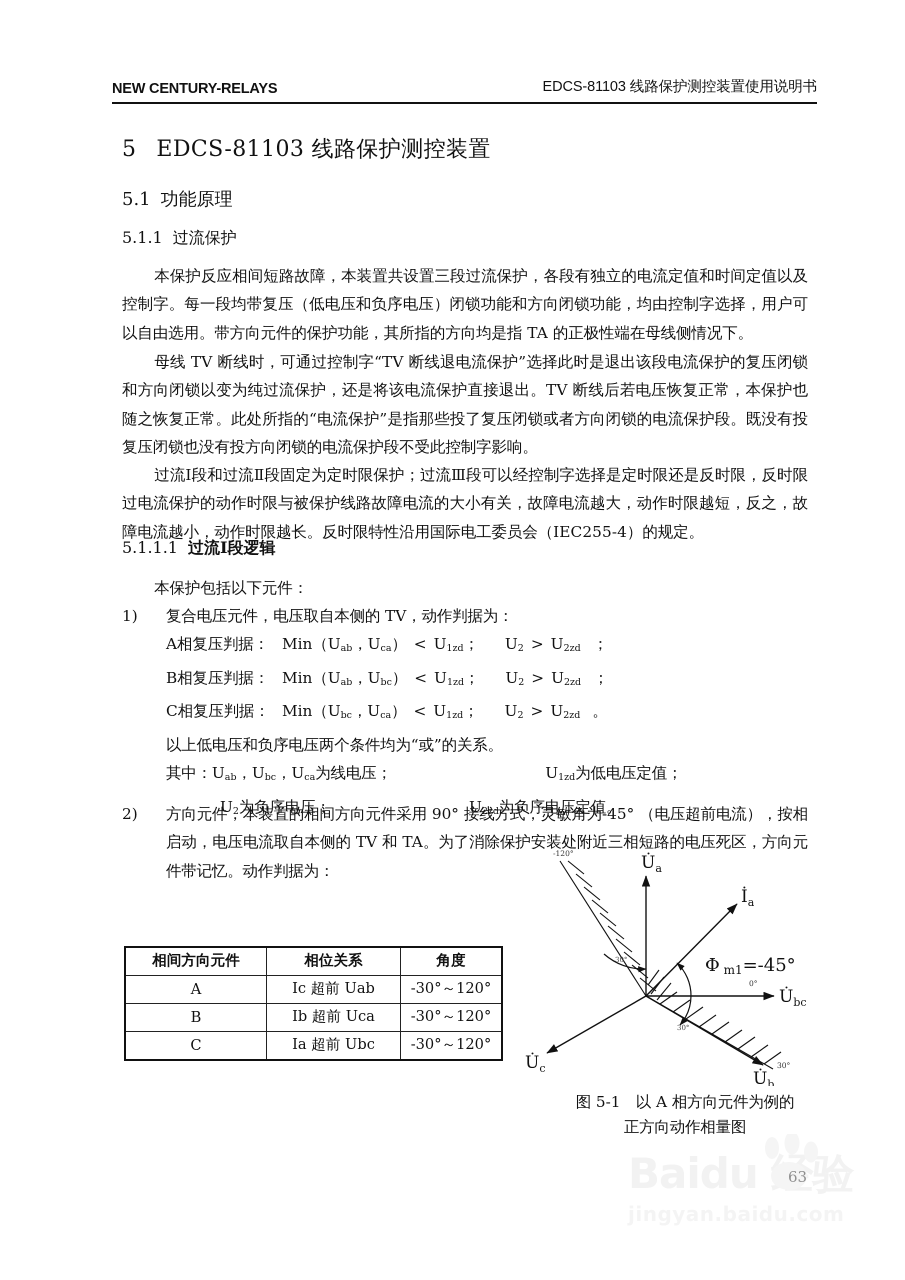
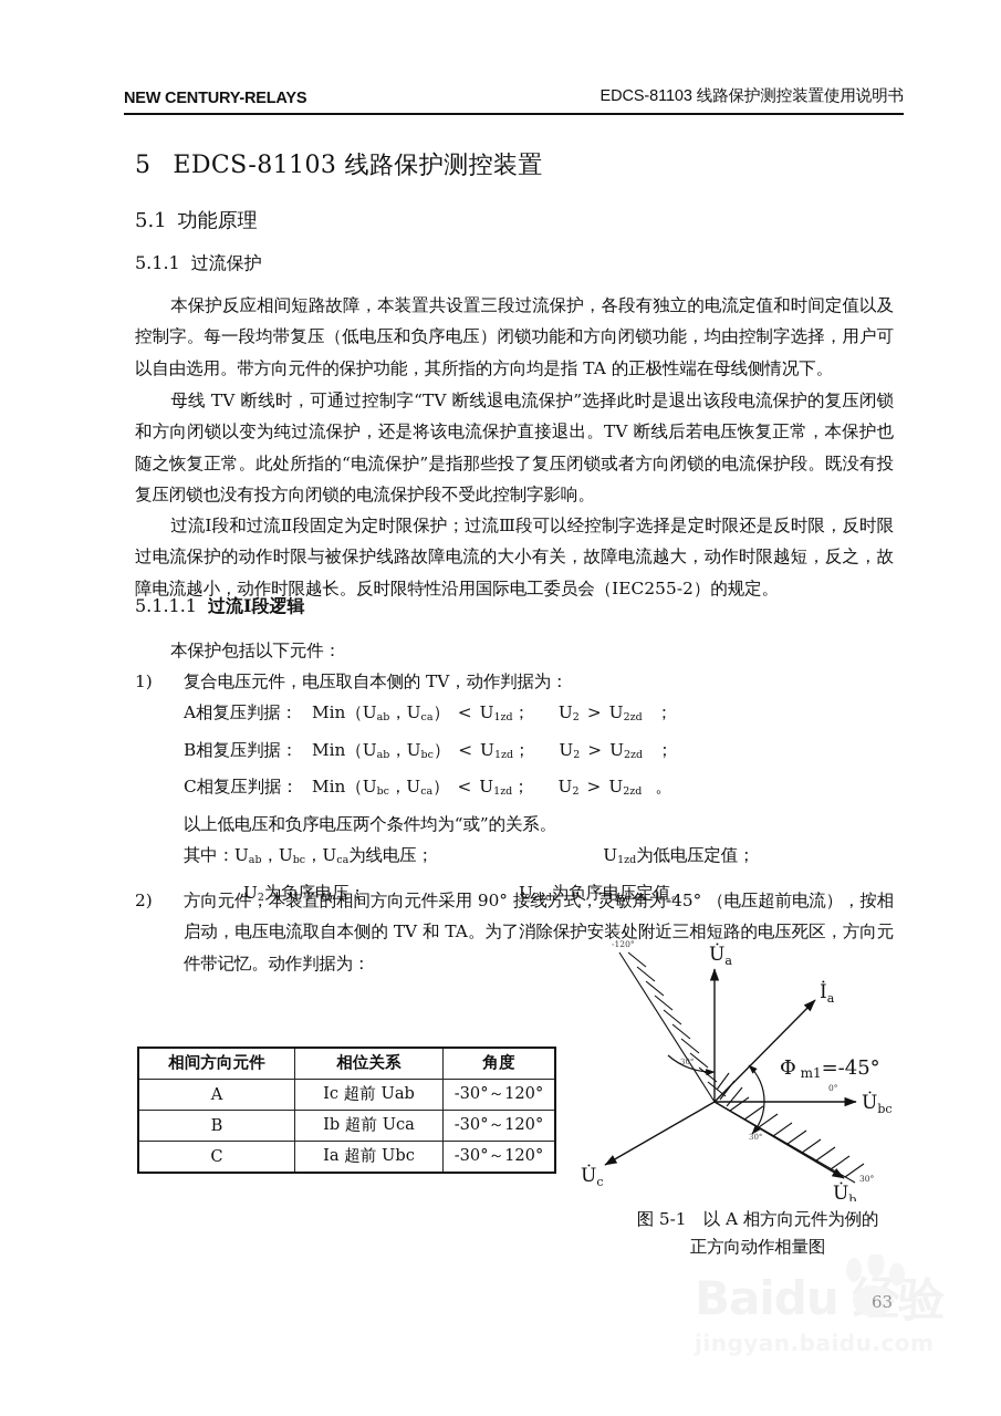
  NEW CENTURY-RELAYS
  EDCS-81103 线路保护测控装置使用说明书
  5 EDCS-81103 线路保护测控装置
  5.1 功能原理
  5.1.1 过流保护
  本保护反应相间短路故障，本装置共设置三段过流保护，各段有独立的电流定值和时间定值以及控制字。每一段均带复压（低电压和负序电压）闭锁功能和方向闭锁功能，均由控制字选择，用户可以自由选用。带方向元件的保护功能，其所指的方向均是指 TA 的正极性端在母线侧情况下。
  母线 TV 断线时，可通过控制字“TV 断线退电流保护”选择此时是退出该段电流保护的复压闭锁和方向闭锁以变为纯过流保护，还是将该电流保护直接退出。TV 断线后若电压恢复正常，本保护也随之恢复正常。此处所指的“电流保护”是指那些投了复压闭锁或者方向闭锁的电流保护段。既没有投复压闭锁也没有投方向闭锁的电流保护段不受此控制字影响。
- 过流Ⅰ段和过流Ⅱ段固定为定时限保护；过流Ⅲ段可以经控制字选择是定时限还是反时限，反时限过电流保护的动作时限与被保护线路故障电流的大小有关，故障电流越大，动作时限越短，反之，故障电流越小，动作时限越长。反时限特性沿用国际电工委员会（IEC255-4）的规定。
+ 过流Ⅰ段和过流Ⅱ段固定为定时限保护；过流Ⅲ段可以经控制字选择是定时限还是反时限，反时限过电流保护的动作时限与被保护线路故障电流的大小有关，故障电流越大，动作时限越短，反之，故障电流越小，动作时限越长。反时限特性沿用国际电工委员会（IEC255-2）的规定。
  5.1.1.1 过流Ⅰ段逻辑
  本保护包括以下元件：
  1)
  复合电压元件，电压取自本侧的 TV，动作判据为：
  A相复压判据： Min（Uab，Uca） < U1zd； U2 > U2zd ；
  B相复压判据： Min（Uab，Ubc） < U1zd； U2 > U2zd ；
  C相复压判据： Min（Ubc，Uca） < U1zd； U2 > U2zd 。
  以上低电压和负序电压两个条件均为“或”的关系。
  其中：Uab，Ubc，Uca为线电压； U1zd为低电压定值；
  U2为负序电压； U2zd为负序电压定值。
  2)
  方向元件，本装置的相间方向元件采用 90° 接线方式，灵敏角为-45° （电压超前电流），按相启动，电压电流取自本侧的 TV 和 TA。为了消除保护安装处附近三相短路的电压死区，方向元件带记忆。动作判据为：
  相间方向元件	相位关系	角度
  A	Ic 超前 Uab	-30°～120°
  B	Ib 超前 Uca	-30°～120°
  C	Ia 超前 Ubc	-30°～120°
  -120°
  0°
  30°
  30°
  30°
  U̇a
  İa
  U̇bc
  U̇c
  U̇b
  Φ m1=-45°
  图 5-1 以 A 相方向元件为例的
  正方向动作相量图
  Baidu验
  63
